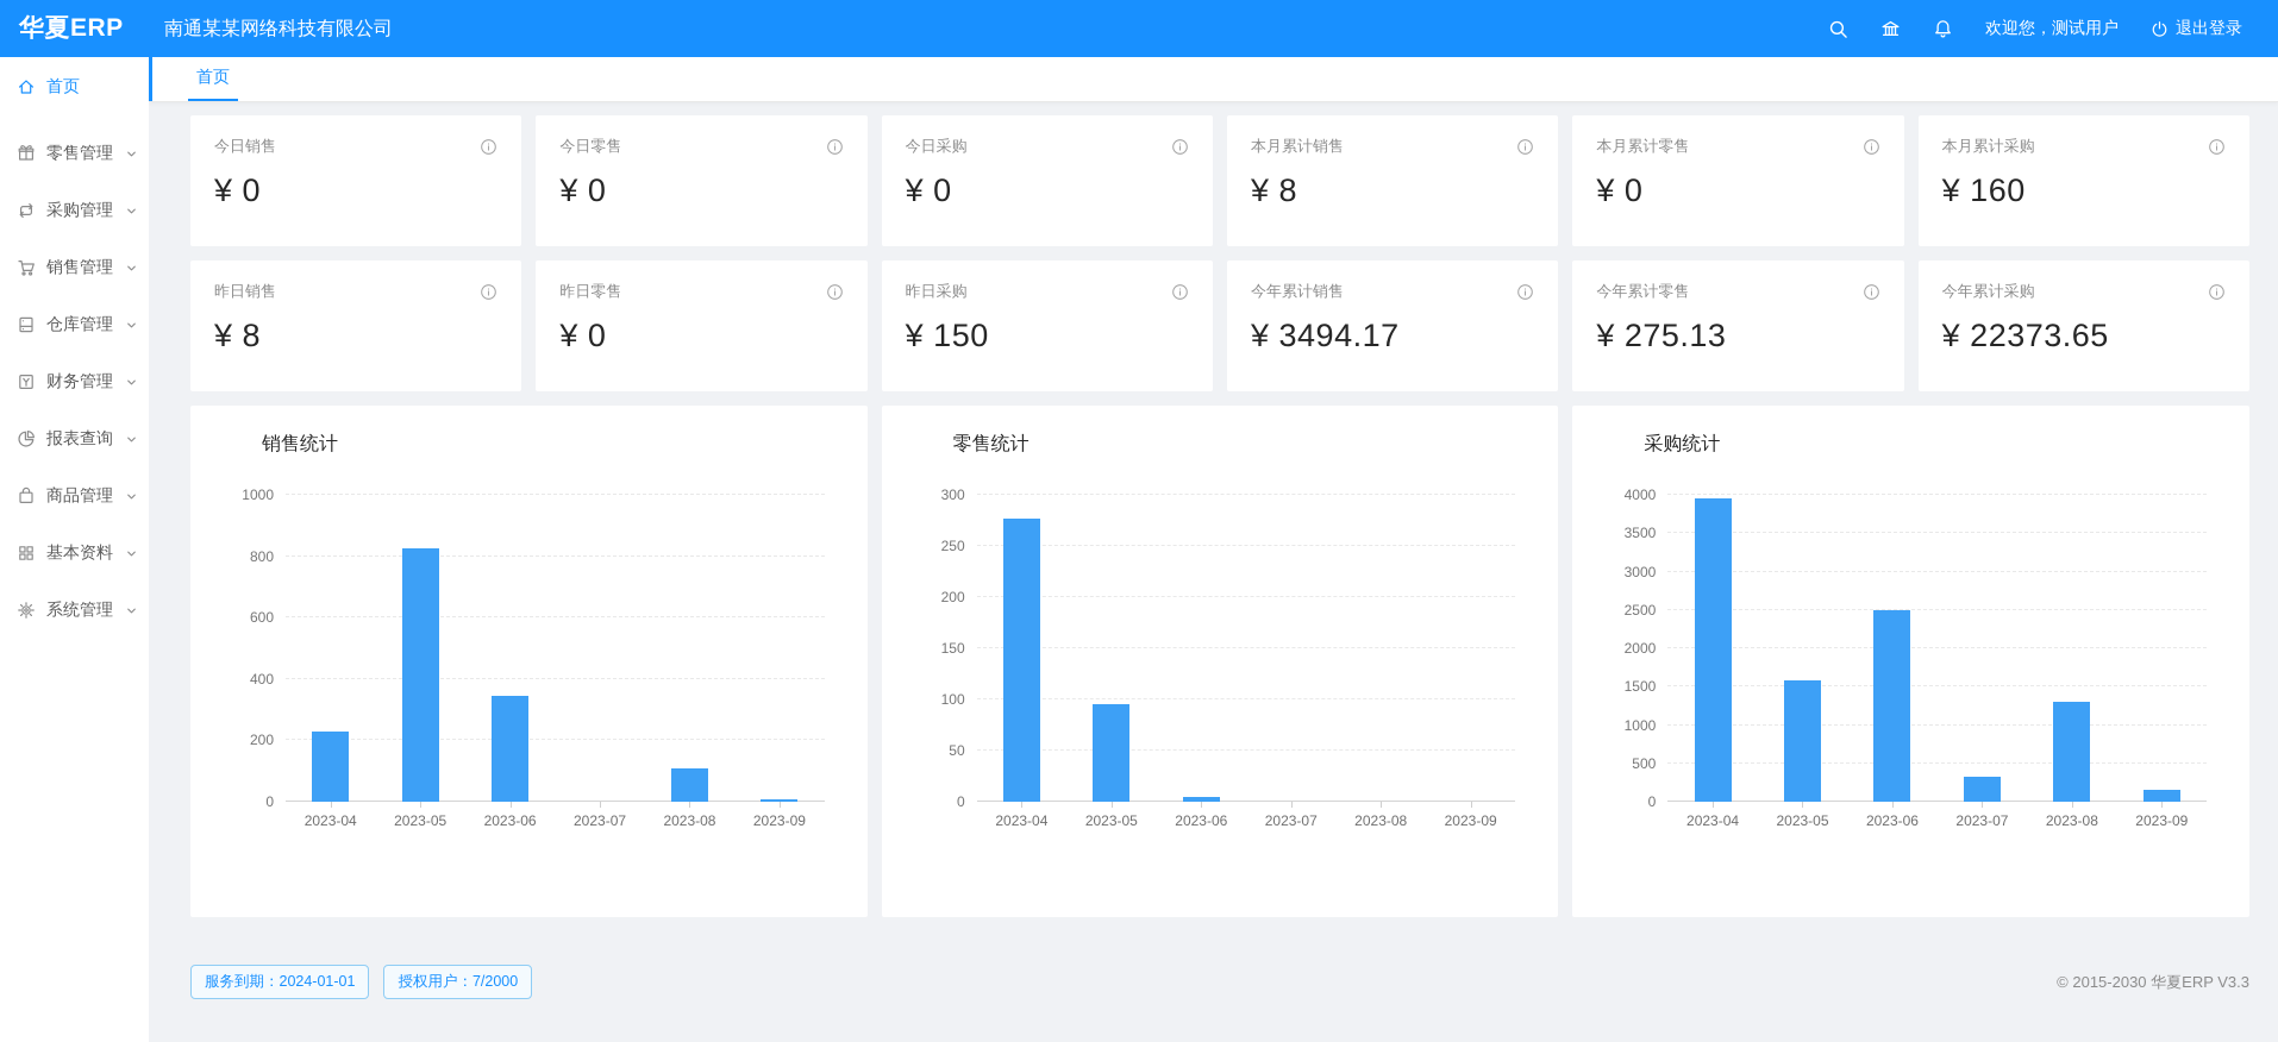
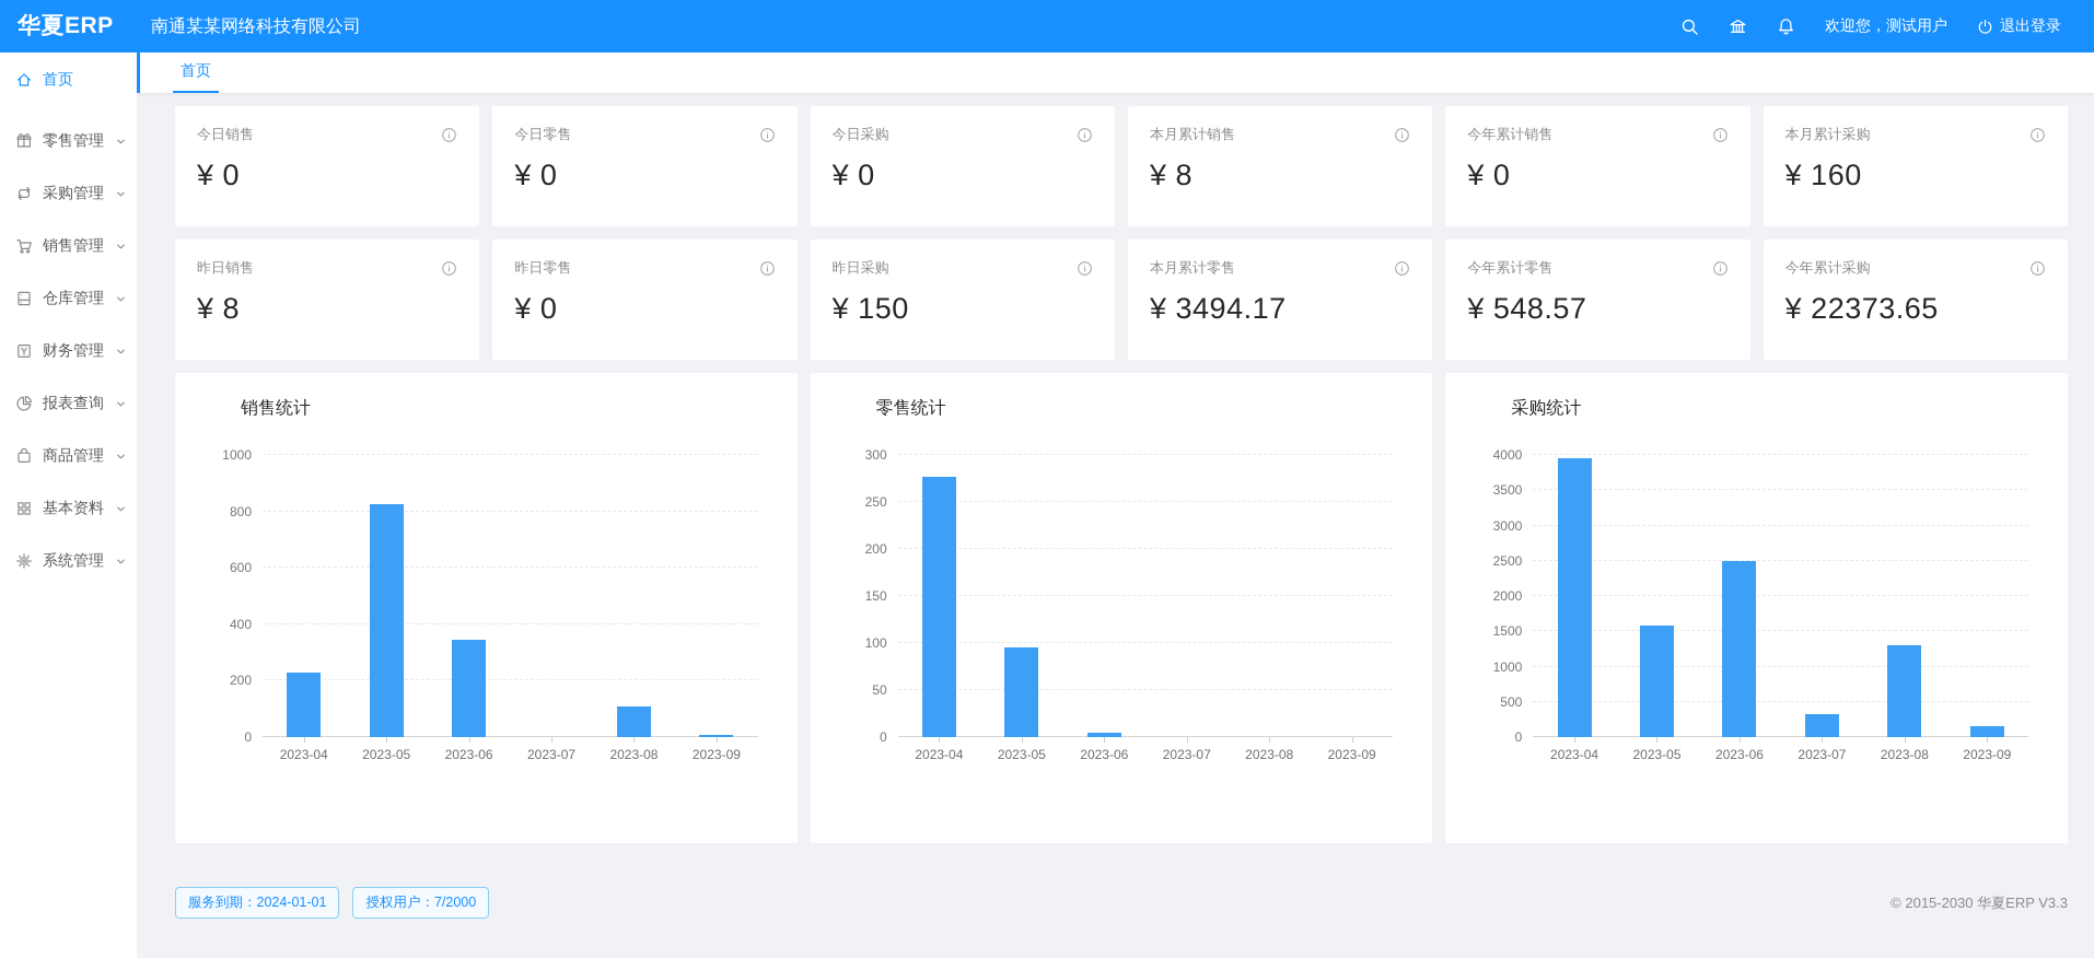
  华夏ERP
  南通某某网络科技有限公司
  欢迎您，测试用户
  退出登录
  首页
  零售管理
  采购管理
  销售管理
  仓库管理
  财务管理
  报表查询
  商品管理
  基本资料
  系统管理
  首页
  今日销售
  ¥ 0
  今日零售
  ¥ 0
  今日采购
  ¥ 0
  本月累计销售
  ¥ 8
- 本月累计零售
+ 今年累计销售
  ¥ 0
  本月累计采购
  ¥ 160
  昨日销售
  ¥ 8
  昨日零售
  ¥ 0
  昨日采购
  ¥ 150
- 今年累计销售
+ 本月累计零售
  ¥ 3494.17
  今年累计零售
- ¥ 275.13
+ ¥ 548.57
  今年累计采购
  ¥ 22373.65
  销售统计
  0
  200
  400
  600
  800
  1000
  2023-04
  2023-05
  2023-06
  2023-07
  2023-08
  2023-09
  零售统计
  0
  50
  100
  150
  200
  250
  300
  2023-04
  2023-05
  2023-06
  2023-07
  2023-08
  2023-09
  采购统计
  0
  500
  1000
  1500
  2000
  2500
  3000
  3500
  4000
  2023-04
  2023-05
  2023-06
  2023-07
  2023-08
  2023-09
  服务到期：2024-01-01
  授权用户：7/2000
  © 2015-2030 华夏ERP V3.3
